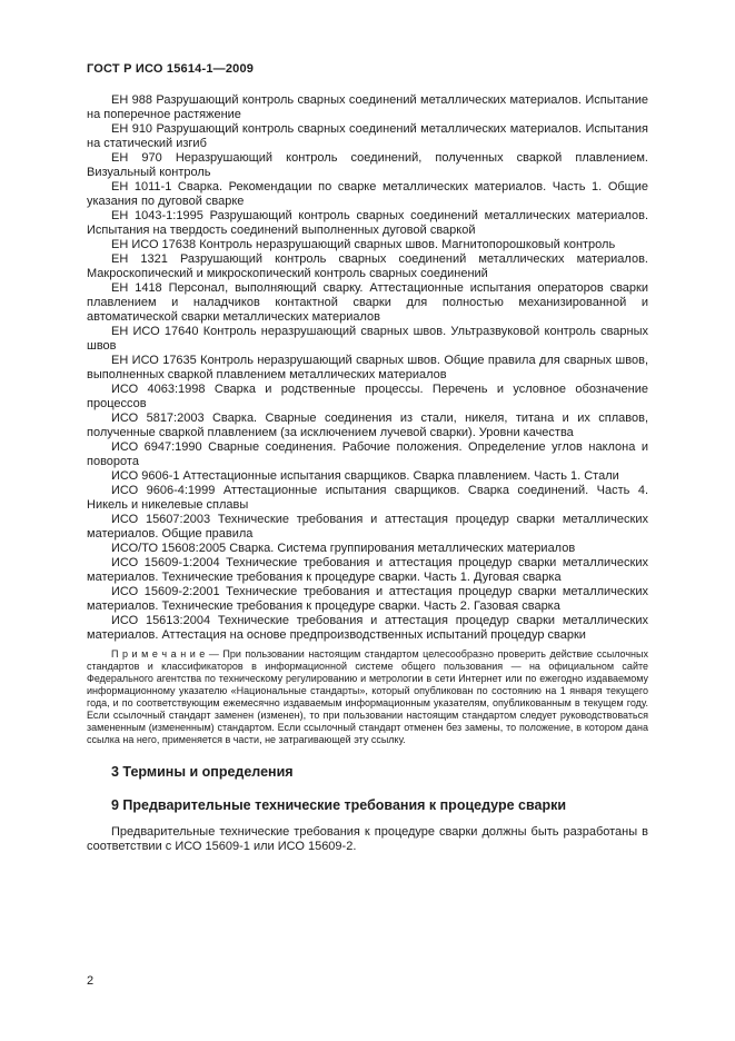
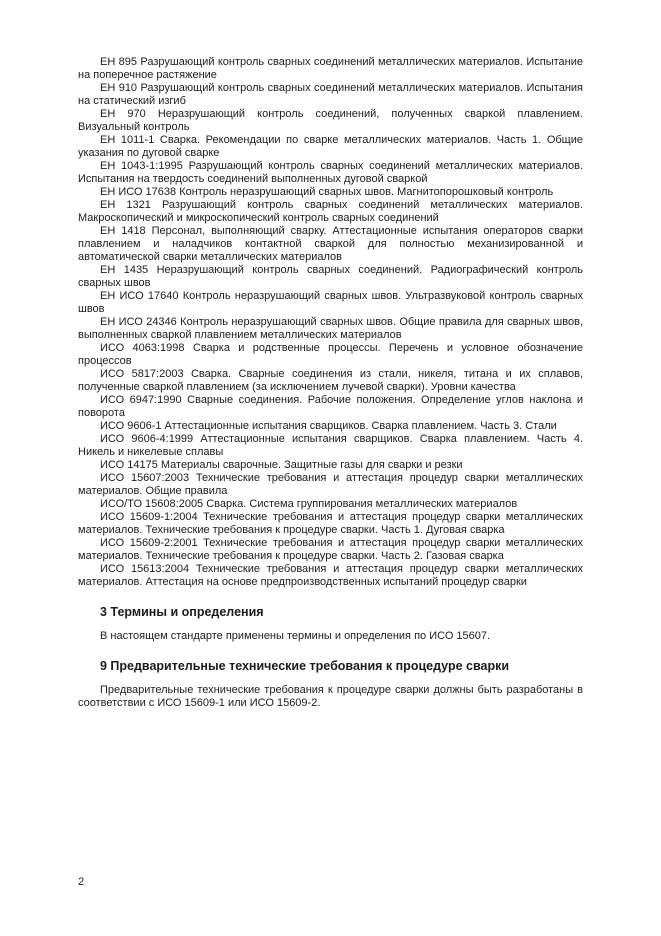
- ГОСТ Р ИСО 15614-1—2009
- ЕН 988 Разрушающий контроль сварных соединений металлических материалов. Испытание на поперечное растяжение
+ ЕН 895 Разрушающий контроль сварных соединений металлических материалов. Испытание на поперечное растяжение
  ЕН 910 Разрушающий контроль сварных соединений металлических материалов. Испытания на статический изгиб
  ЕН 970 Неразрушающий контроль соединений, полученных сваркой плавлением. Визуальный контроль
  ЕН 1011-1 Сварка. Рекомендации по сварке металлических материалов. Часть 1. Общие указания по дуговой сварке
  ЕН 1043-1:1995 Разрушающий контроль сварных соединений металлических материалов. Испытания на твердость соединений выполненных дуговой сваркой
  ЕН ИСО 17638 Контроль неразрушающий сварных швов. Магнитопорошковый контроль
  ЕН 1321 Разрушающий контроль сварных соединений металлических материалов. Макроскопический и микроскопический контроль сварных соединений
- ЕН 1418 Персонал, выполняющий сварку. Аттестационные испытания операторов сварки плавлением и наладчиков контактной сварки для полностью механизированной и автоматической сварки металлических материалов
+ ЕН 1418 Персонал, выполняющий сварку. Аттестационные испытания операторов сварки плавлением и наладчиков контактной сваркой для полностью механизированной и автоматической сварки металлических материалов
+ ЕН 1435 Неразрушающий контроль сварных соединений. Радиографический контроль сварных швов
  ЕН ИСО 17640 Контроль неразрушающий сварных швов. Ультразвуковой контроль сварных швов
- ЕН ИСО 17635 Контроль неразрушающий сварных швов. Общие правила для сварных швов, выполненных сваркой плавлением металлических материалов
+ ЕН ИСО 24346 Контроль неразрушающий сварных швов. Общие правила для сварных швов, выполненных сваркой плавлением металлических материалов
  ИСО 4063:1998 Сварка и родственные процессы. Перечень и условное обозначение процессов
  ИСО 5817:2003 Сварка. Сварные соединения из стали, никеля, титана и их сплавов, полученные сваркой плавлением (за исключением лучевой сварки). Уровни качества
  ИСО 6947:1990 Сварные соединения. Рабочие положения. Определение углов наклона и поворота
- ИСО 9606-1 Аттестационные испытания сварщиков. Сварка плавлением. Часть 1. Стали
+ ИСО 9606-1 Аттестационные испытания сварщиков. Сварка плавлением. Часть 3. Стали
- ИСО 9606-4:1999 Аттестационные испытания сварщиков. Сварка соединений. Часть 4. Никель и никелевые сплавы
+ ИСО 9606-4:1999 Аттестационные испытания сварщиков. Сварка плавлением. Часть 4. Никель и никелевые сплавы
+ ИСО 14175 Материалы сварочные. Защитные газы для сварки и резки
  ИСО 15607:2003 Технические требования и аттестация процедур сварки металлических материалов. Общие правила
  ИСО/ТО 15608:2005 Сварка. Система группирования металлических материалов
  ИСО 15609-1:2004 Технические требования и аттестация процедур сварки металлических материалов. Технические требования к процедуре сварки. Часть 1. Дуговая сварка
  ИСО 15609-2:2001 Технические требования и аттестация процедур сварки металлических материалов. Технические требования к процедуре сварки. Часть 2. Газовая сварка
  ИСО 15613:2004 Технические требования и аттестация процедур сварки металлических материалов. Аттестация на основе предпроизводственных испытаний процедур сварки
- П р и м е ч а н и е — При пользовании настоящим стандартом целесообразно проверить действие ссылочных стандартов и классификаторов в информационной системе общего пользования — на официальном сайте Федерального агентства по техническому регулированию и метрологии в сети Интернет или по ежегодно издаваемому информационному указателю «Национальные стандарты», который опубликован по состоянию на 1 января текущего года, и по соответствующим ежемесячно издаваемым информационным указателям, опубликованным в текущем году. Если ссылочный стандарт заменен (изменен), то при пользовании настоящим стандартом следует руководствоваться замененным (измененным) стандартом. Если ссылочный стандарт отменен без замены, то положение, в котором дана ссылка на него, применяется в части, не затрагивающей эту ссылку.
  3 Термины и определения
+ В настоящем стандарте применены термины и определения по ИСО 15607.
  9 Предварительные технические требования к процедуре сварки
  Предварительные технические требования к процедуре сварки должны быть разработаны в соответствии с ИСО 15609-1 или ИСО 15609-2.
  2
